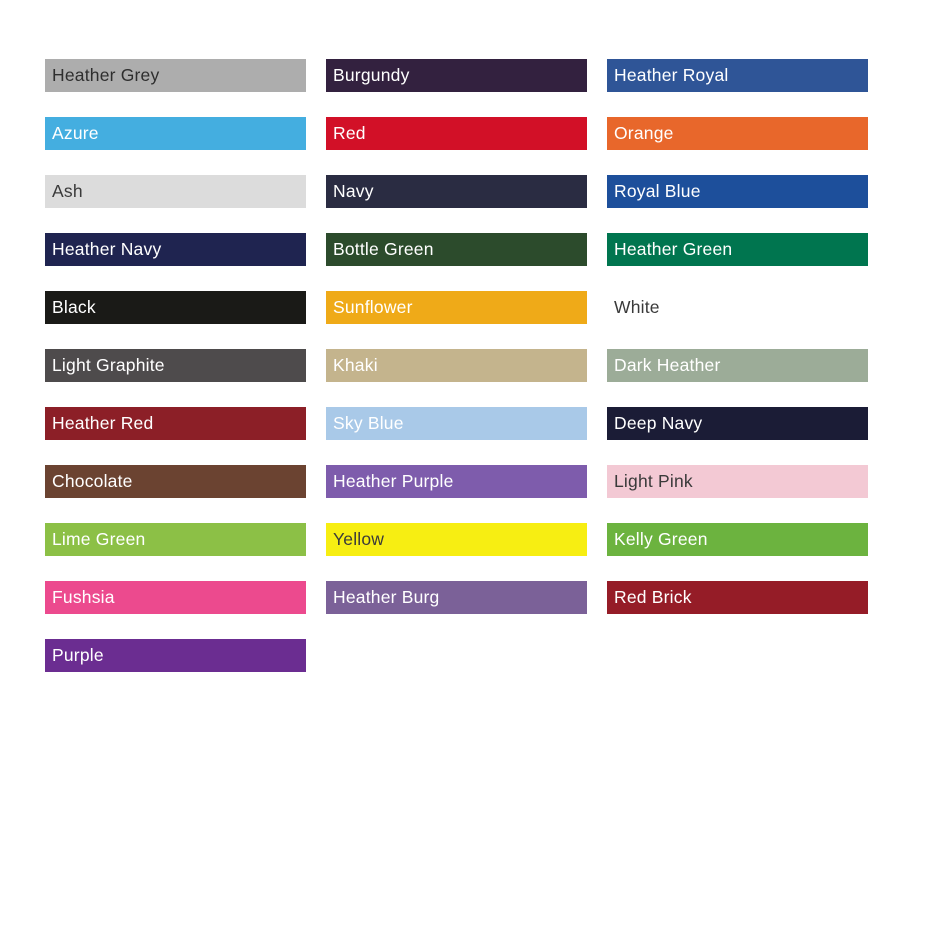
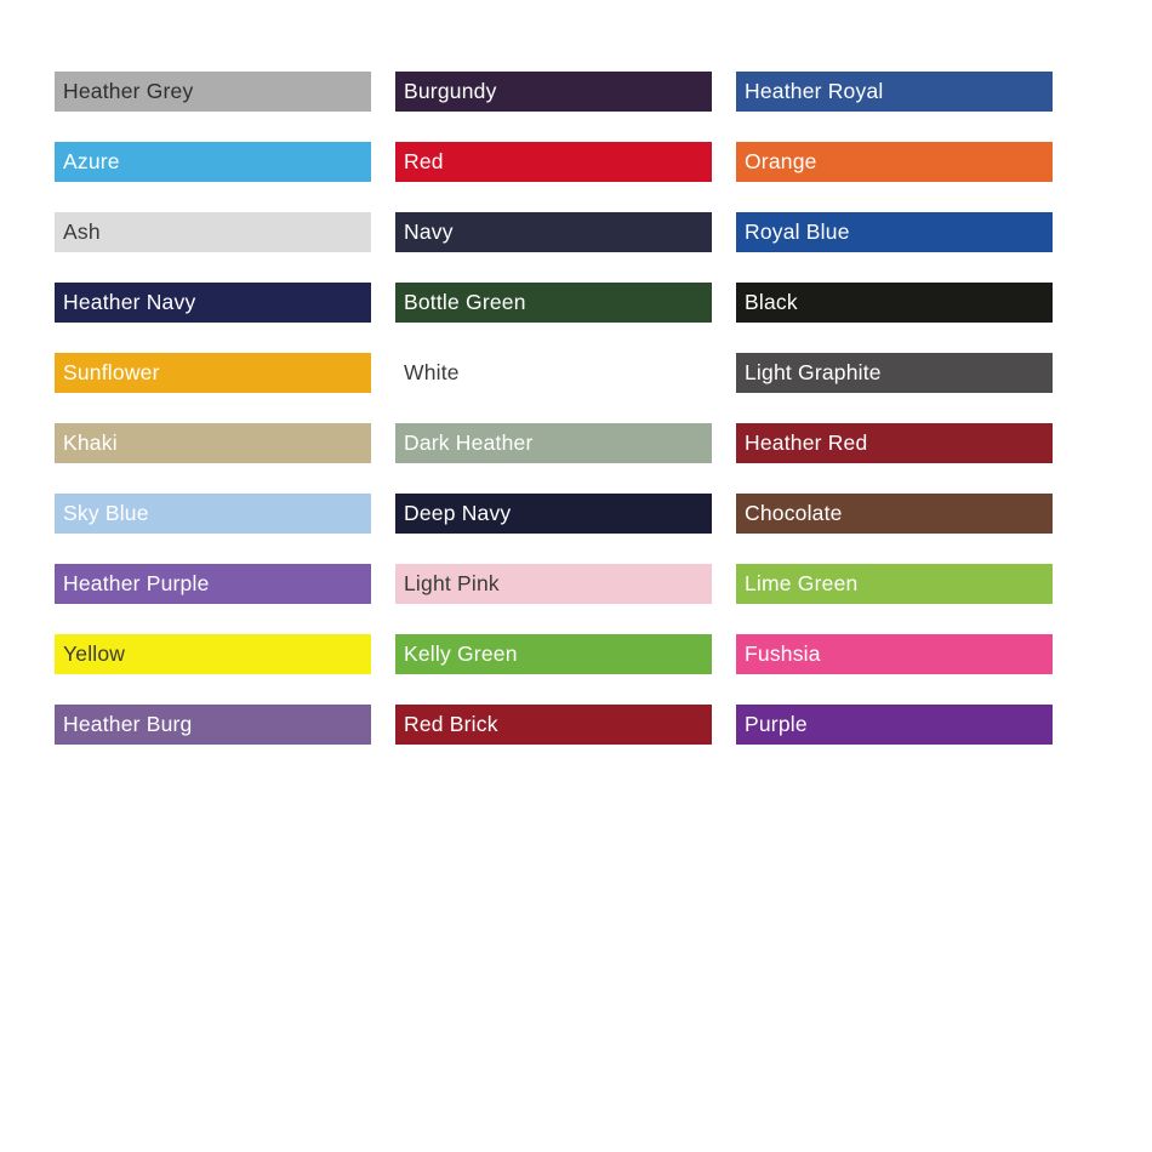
  Heather Grey
  Burgundy
  Heather Royal
  Azure
  Red
  Orange
  Ash
  Navy
  Royal Blue
  Heather Navy
  Bottle Green
- Heather Green
  Black
  Sunflower
  White
  Light Graphite
  Khaki
  Dark Heather
  Heather Red
  Sky Blue
  Deep Navy
  Chocolate
  Heather Purple
  Light Pink
  Lime Green
  Yellow
  Kelly Green
  Fushsia
  Heather Burg
  Red Brick
  Purple
